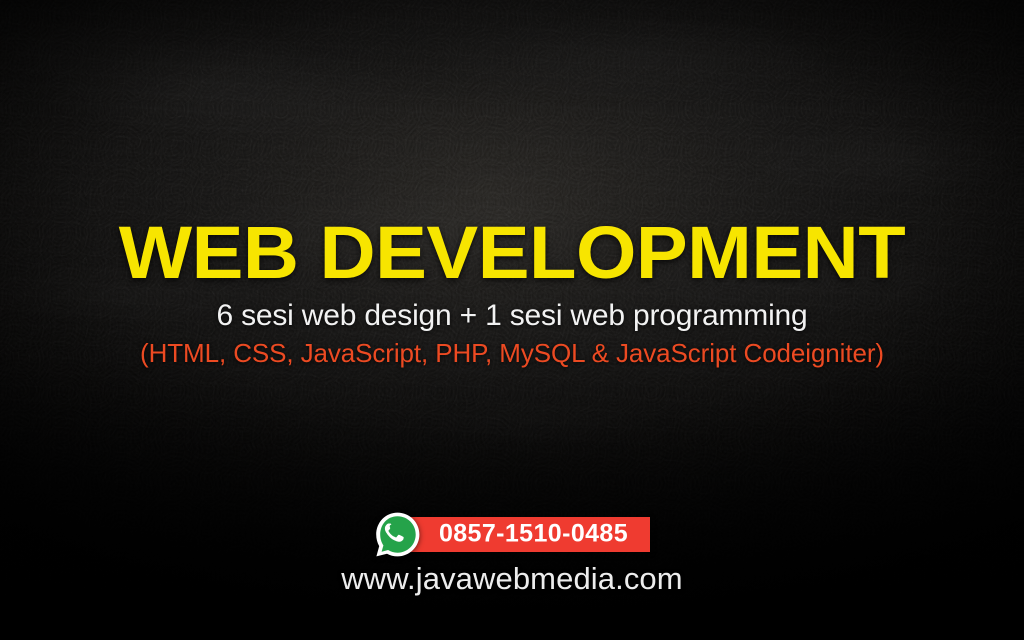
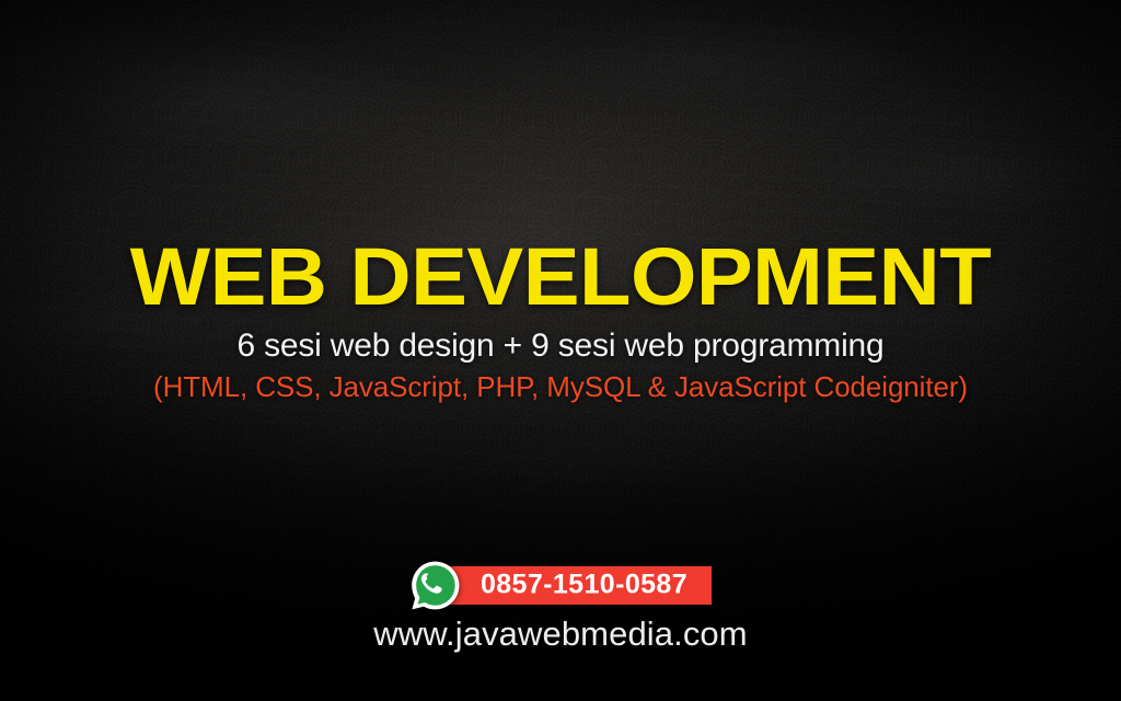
  WEB DEVELOPMENT
- 6 sesi web design + 1 sesi web programming
+ 6 sesi web design + 9 sesi web programming
  (HTML, CSS, JavaScript, PHP, MySQL & JavaScript Codeigniter)
- 0857-1510-0485
+ 0857-1510-0587
  www.javawebmedia.com
